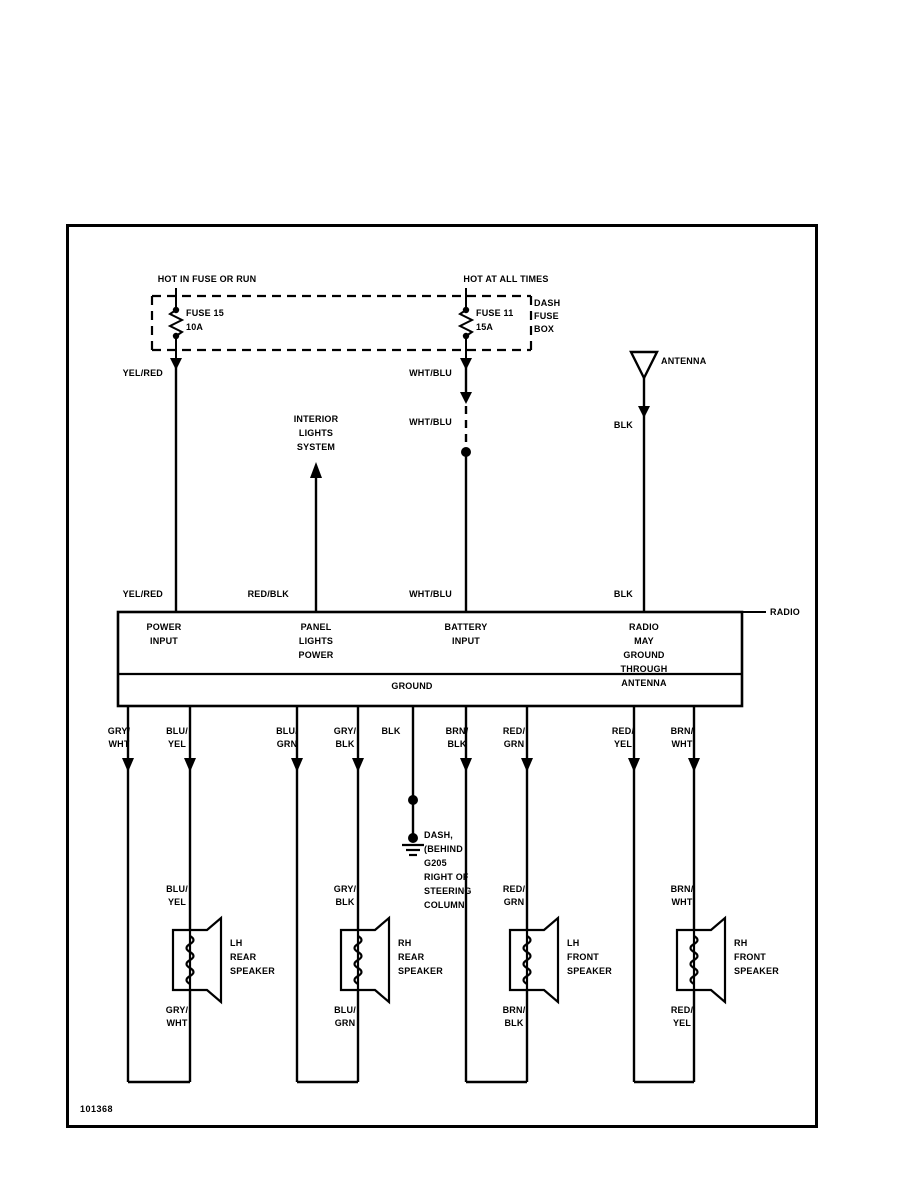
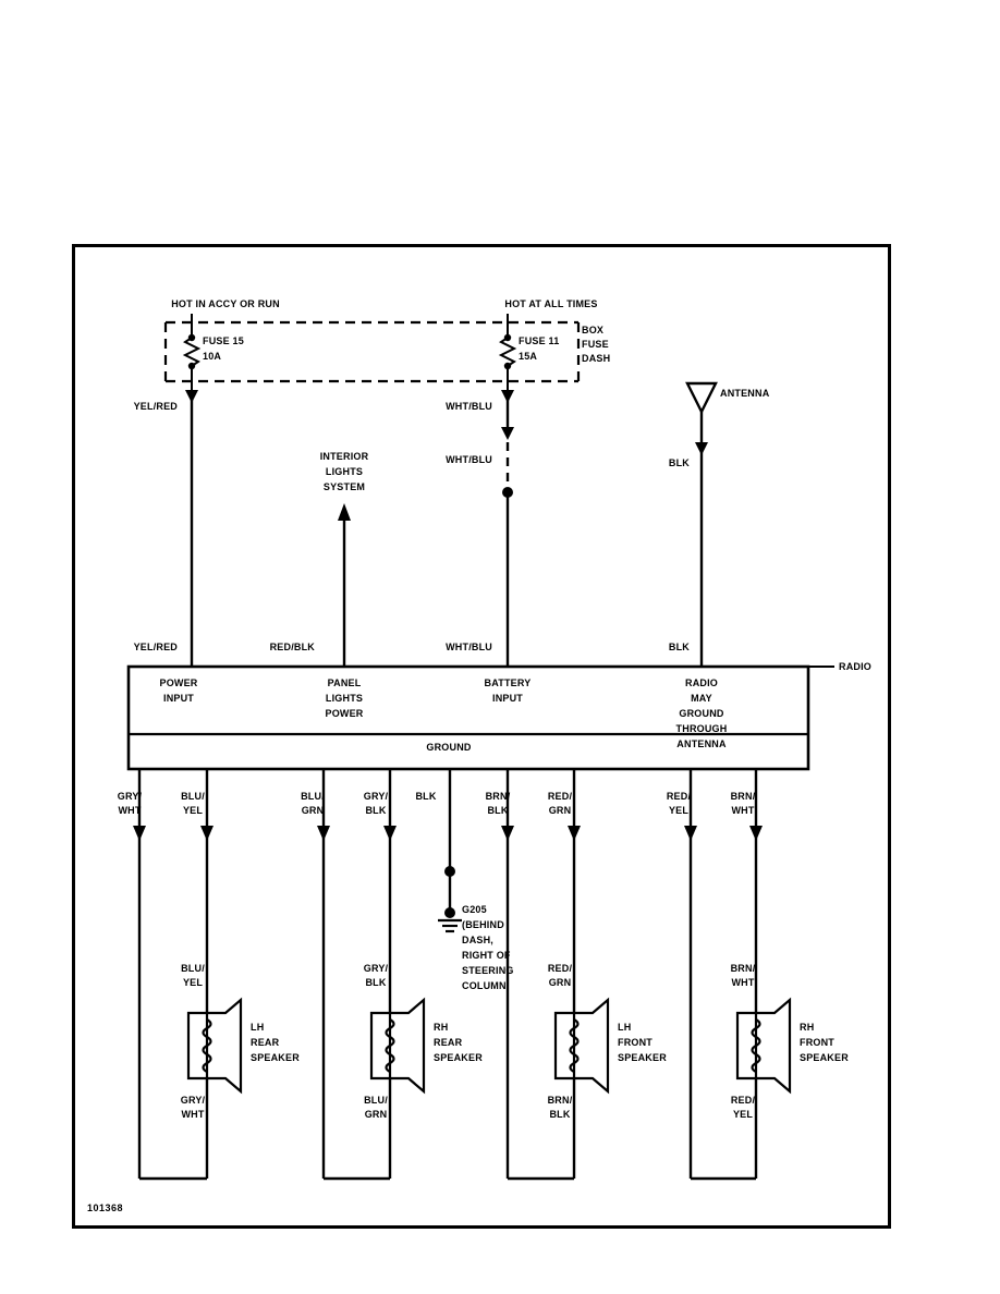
- HOT IN FUSE OR RUN
+ HOT IN ACCY OR RUN
  HOT AT ALL TIMES
  FUSE 15
  10A
  FUSE 11
  15A
- DASH
+ BOX
  FUSE
- BOX
+ DASH
  ANTENNA
  YEL/RED
  WHT/BLU
  WHT/BLU
  BLK
  INTERIOR
  LIGHTS
  SYSTEM
  YEL/RED
  RED/BLK
  WHT/BLU
  BLK
  RADIO
  POWER
  INPUT
  PANEL
  LIGHTS
  POWER
  BATTERY
  INPUT
  RADIO
  MAY
  GROUND
  THROUGH
  ANTENNA
  GROUND
  GRY/
  WHT
  BLU/
  YEL
  BLU/
  GRN
  GRY/
  BLK
  BLK
  BRN/
  BLK
  RED/
  GRN
  RED/
  YEL
  BRN/
  WHT
- DASH,
+ G205
  (BEHIND
- G205
+ DASH,
  RIGHT OF
  STEERING
  COLUMN
  BLU/
  YEL
  GRY/
  BLK
  RED/
  GRN
  BRN/
  WHT
  GRY/
  WHT
  BLU/
  GRN
  BRN/
  BLK
  RED/
  YEL
  LH
  REAR
  SPEAKER
  RH
  REAR
  SPEAKER
  LH
  FRONT
  SPEAKER
  RH
  FRONT
  SPEAKER
  101368
